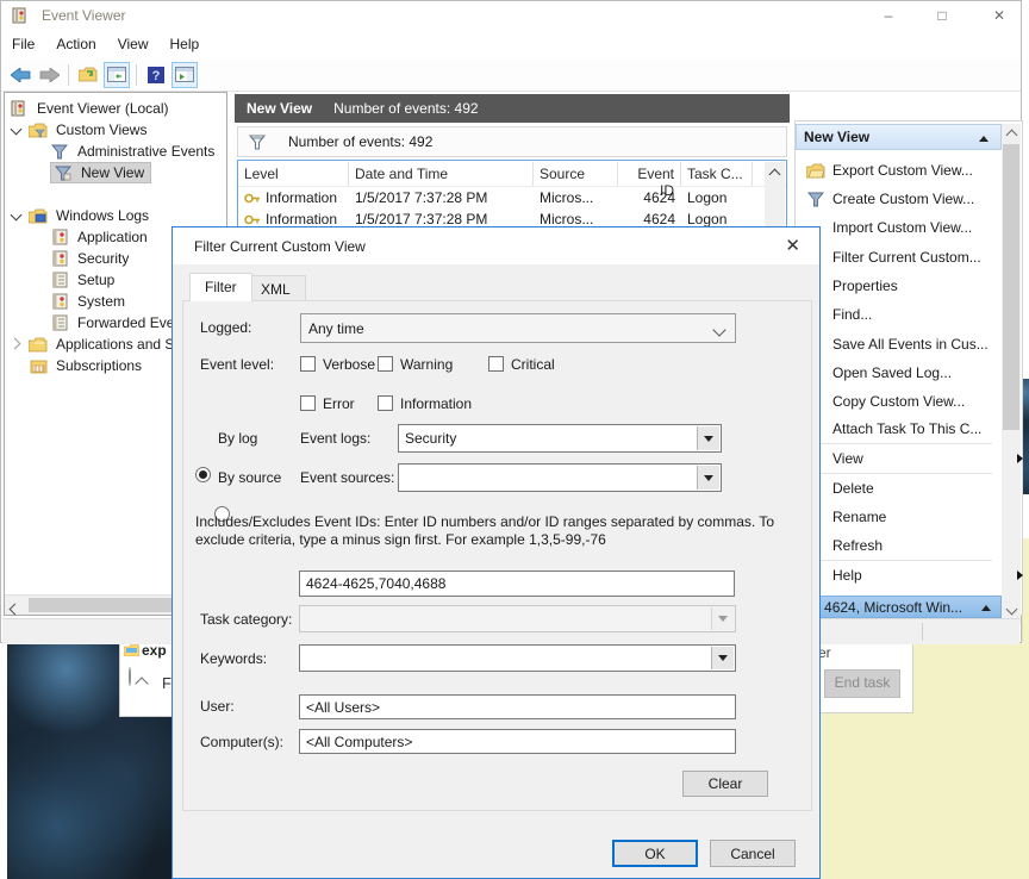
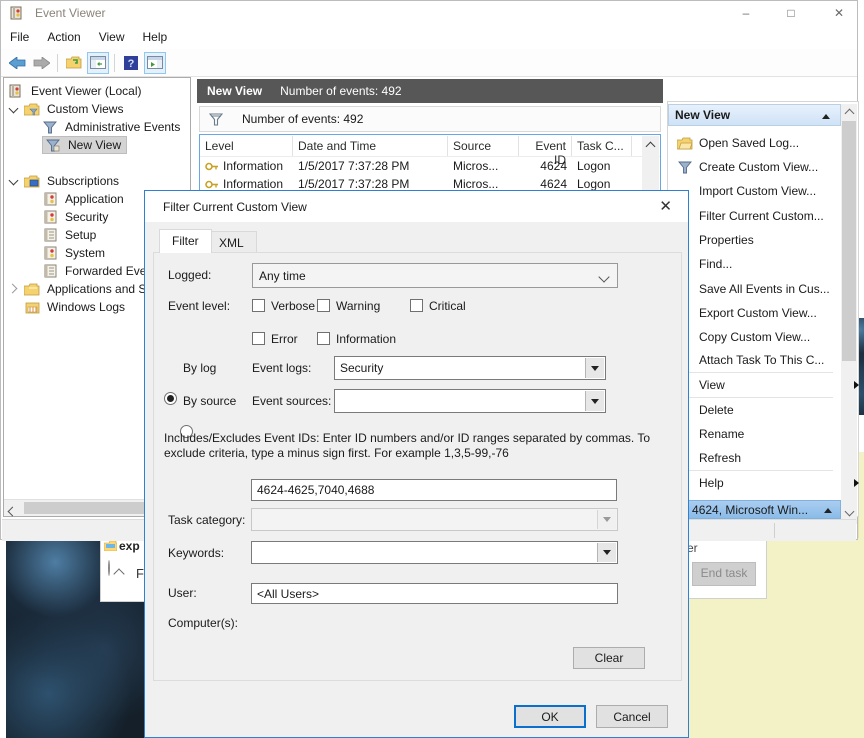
  exp
  F
  er
  End task
  Event Viewer
  –
  □
  ✕
  File
  Action
  View
  Help
  ?
  Event Viewer (Local)
  Custom Views
  Administrative Events
  New View
- Windows Logs
+ Subscriptions
  Application
  Security
  Setup
  System
  Forwarded Ev
  Applications and S
- Subscriptions
+ Windows Logs
  New View
  Number of events: 492
  Number of events: 492
  Level
  Date and Time
  Source
  Event ID
  Task C...
  Information
  1/5/2017 7:37:28 PM
  Micros...
  4624
  Logon
  Information
  1/5/2017 7:37:28 PM
  Micros...
  4624
  Logon
  New View
- Export Custom View...
+ Open Saved Log...
  Create Custom View...
  Import Custom View...
  Filter Current Custom...
  Properties
  Find...
  Save All Events in Cus...
- Open Saved Log...
+ Export Custom View...
  Copy Custom View...
  Attach Task To This C...
  View
  Delete
  Rename
  Refresh
  Help
  4624, Microsoft Win...
  Filter Current Custom View
  ✕
  Filter
  XML
  Logged:
  Any time
  Event level:
  Verbose
  Warning
  Critical
  Error
  Information
  By log
  Event logs:
  Security
  By source
  Event sources:
  Includes/Excludes Event IDs: Enter ID numbers and/or ID ranges separated by commas. To exclude criteria, type a minus sign first. For example 1,3,5-99,-76
  4624-4625,7040,4688
  Task category:
  Keywords:
  User:
  <All Users>
  Computer(s):
- <All Computers>
  Clear
  OK
  Cancel
